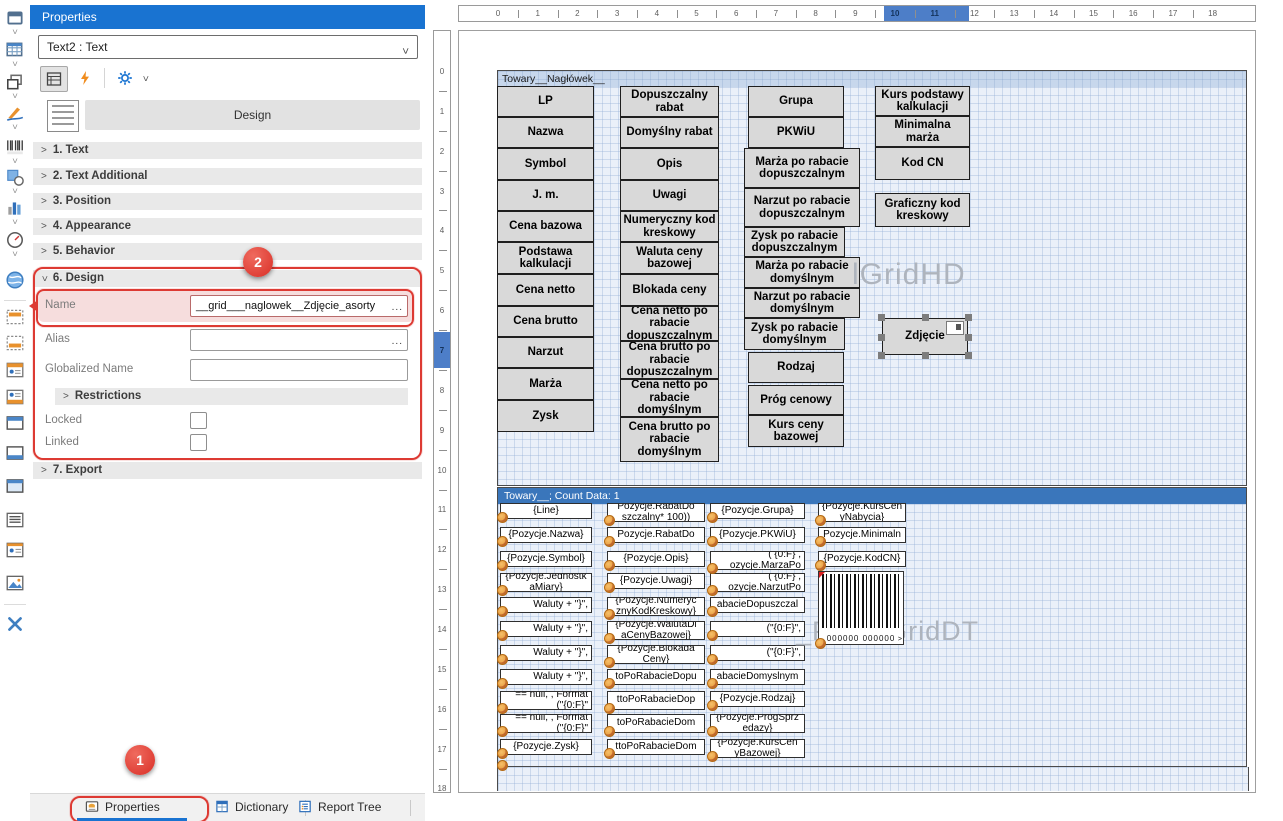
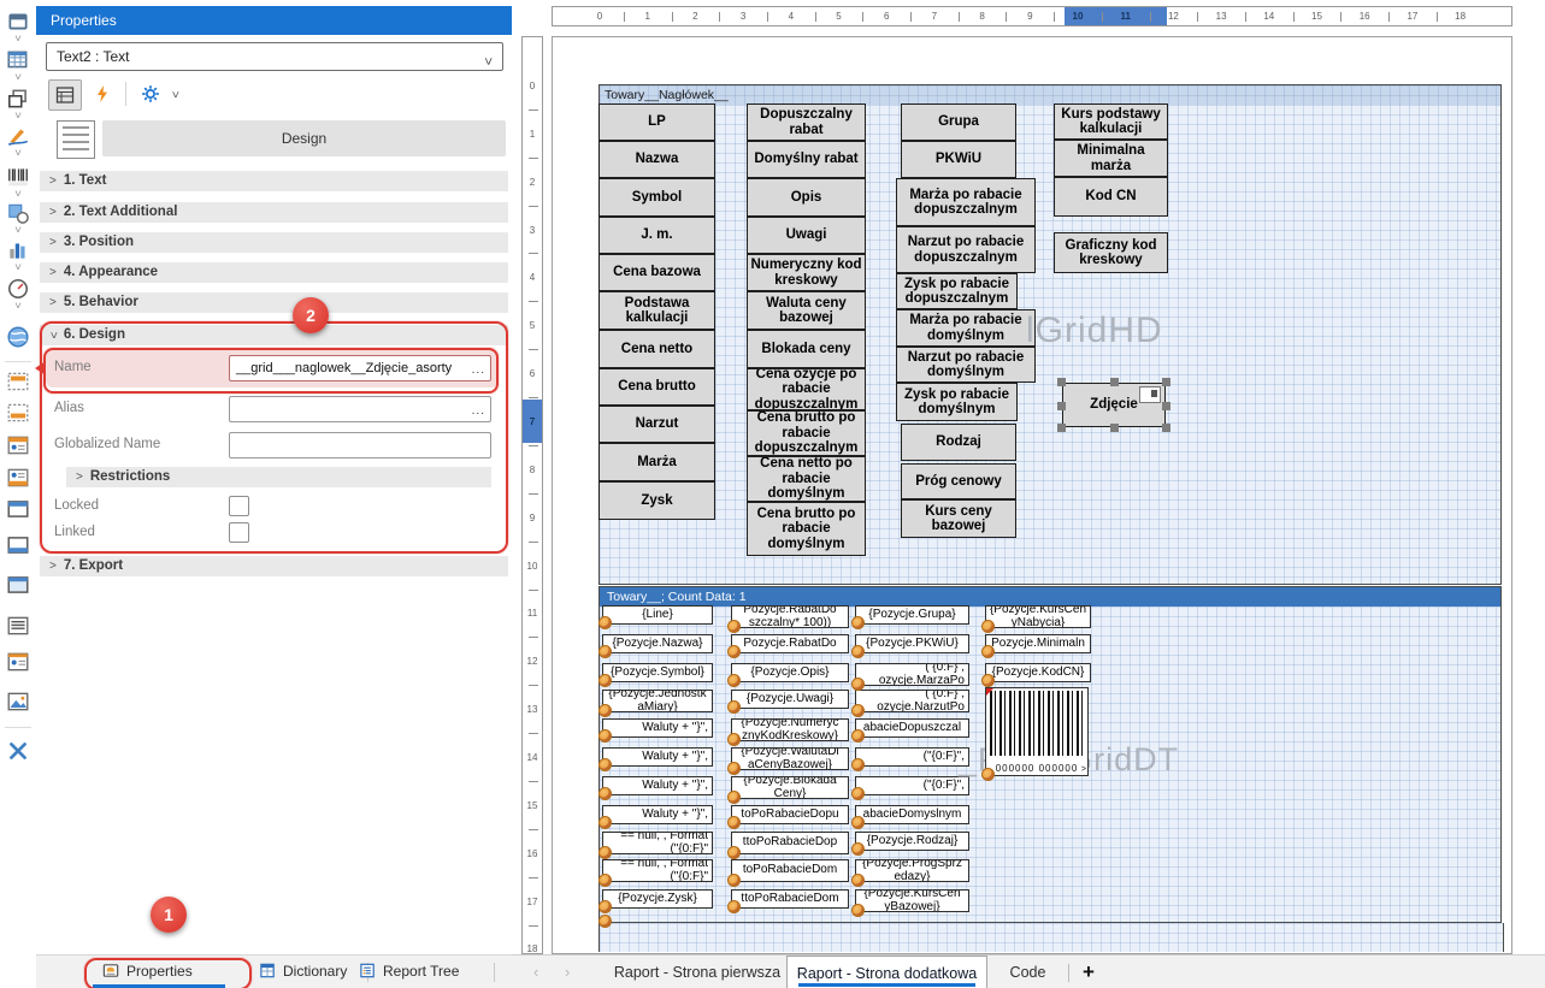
  Properties
  Text2 : Text
  Design
  > 1. Text
  > 2. Text Additional
  > 3. Position
  > 4. Appearance
  > 5. Behavior
  6. Design
  Name
  __grid___naglowek__Zdjęcie_asorty
  ...
  Alias
  ...
  Globalized Name
  > Restrictions
  Locked
  Linked
  > 7. Export
  2
  1
  Properties
  Dictionary
  Report Tree
  0
  1
  2
  3
  4
  5
  6
  7
  8
  9
  10
  11
  12
  13
  14
  15
  16
  17
  18
  0
  1
  2
  3
  4
  5
  6
  7
  8
  9
  10
  11
  12
  13
  14
  15
  16
  17
  18
  Towary__Nagłówek__
  lGridHD
  Towary__; Count Data: 1
  LP
  Nazwa
  Symbol
  J. m.
  Cena bazowa
  Podstawa kalkulacji
  Cena netto
  Cena brutto
  Narzut
  Marża
  Zysk
  Dopuszczalny rabat
  Domyślny rabat
  Opis
  Uwagi
  Numeryczny kod kreskowy
  Waluta ceny bazowej
  Blokada ceny
- Cena netto po rabacie dopuszczalnym
+ Cena ozycje po rabacie dopuszczalnym
  Cena brutto po rabacie dopuszczalnym
  Cena netto po rabacie domyślnym
  Cena brutto po rabacie domyślnym
  Grupa
  PKWiU
  Marża po rabacie dopuszczalnym
  Narzut po rabacie dopuszczalnym
  Zysk po rabacie dopuszczalnym
  Marża po rabacie domyślnym
  Narzut po rabacie domyślnym
  Zysk po rabacie domyślnym
  Rodzaj
  Próg cenowy
  Kurs ceny bazowej
  Kurs podstawy kalkulacji
  Minimalna marża
  Kod CN
  Graficzny kod kreskowy
  Zdjęcie
  {Line}
  {Pozycje.Nazwa}
  {Pozycje.Symbol}
  {Pozycje.Jednostk
  aMiary}
  Waluty + "}",
  Waluty + "}",
  Waluty + "}",
  Waluty + "}",
  == null, , Format
  ("{0:F}"
  == null, , Format
  ("{0:F}"
  {Pozycje.Zysk}
  Pozycje.RabatDo
  szczalny* 100))
  Pozycje.RabatDo
  {Pozycje.Opis}
  {Pozycje.Uwagi}
  {Pozycje.Numeryc
  znyKodKreskowy}
  {Pozycje.WalutaDl
  aCenyBazowej}
  {Pozycje.Blokada
  Ceny}
  toPoRabacieDopu
  ttoPoRabacieDop
  toPoRabacieDom
  ttoPoRabacieDom
  {Pozycje.Grupa}
  {Pozycje.PKWiU}
  ( {0:F} ,
  ozycje.MarzaPo
  ( {0:F} ,
  ozycje.NarzutPo
  abacieDopuszczal
  ("{0:F}",
  ("{0:F}",
  abacieDomyslnym
  {Pozycje.Rodzaj}
  {Pozycje.ProgSprz
  edazy}
  {Pozycje.KursCen
  yBazowej}
  {Pozycje.KursCen
  yNabycia}
  Pozycje.Minimaln
  {Pozycje.KodCN}
  000000 000000
+ ‹
+ ›
+ Raport - Strona pierwsza
+ Raport - Strona dodatkowa
+ Code
+ +
